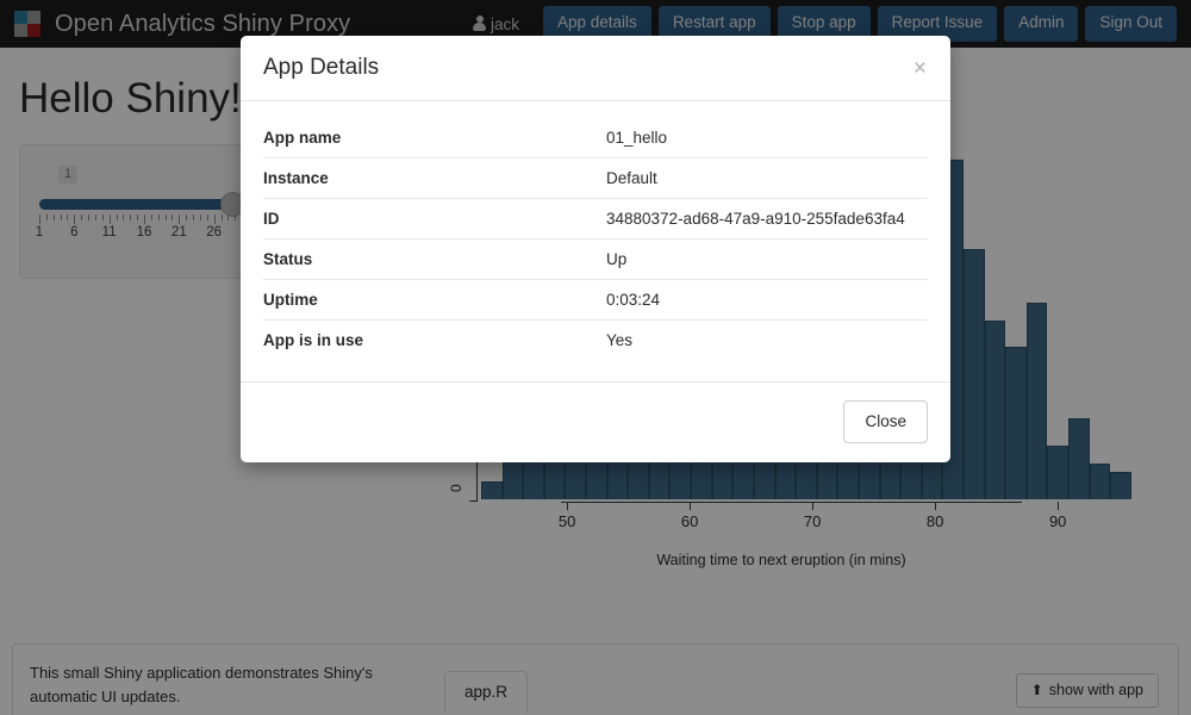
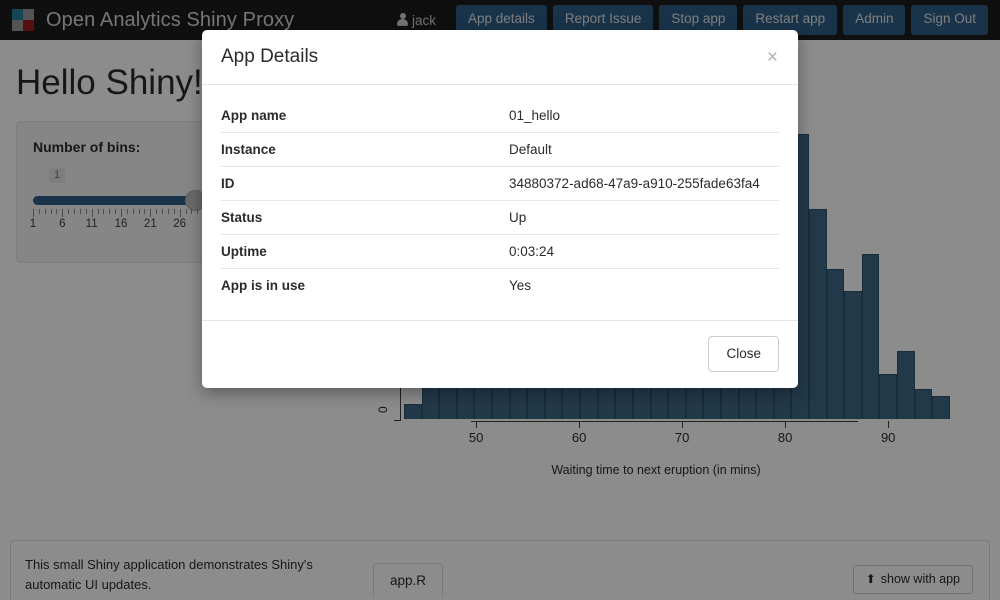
  Open Analytics Shiny Proxy
  jack
  App details
- Restart app
+ Report Issue
  Stop app
- Report Issue
+ Restart app
  Admin
  Sign Out
  Hello Shiny!
+ Number of bins:
  1
  1
  6
  11
  16
  21
  26
  50
  60
  70
  80
  90
  Waiting time to next eruption (in mins)
  This small Shiny application demonstrates Shiny's automatic UI updates.
  app.R
  ⬆
  show with app
  App Details
  ×
  App name	01_hello
  Instance	Default
  ID	34880372-ad68-47a9-a910-255fade63fa4
  Status	Up
  Uptime	0:03:24
  App is in use	Yes
  Close
